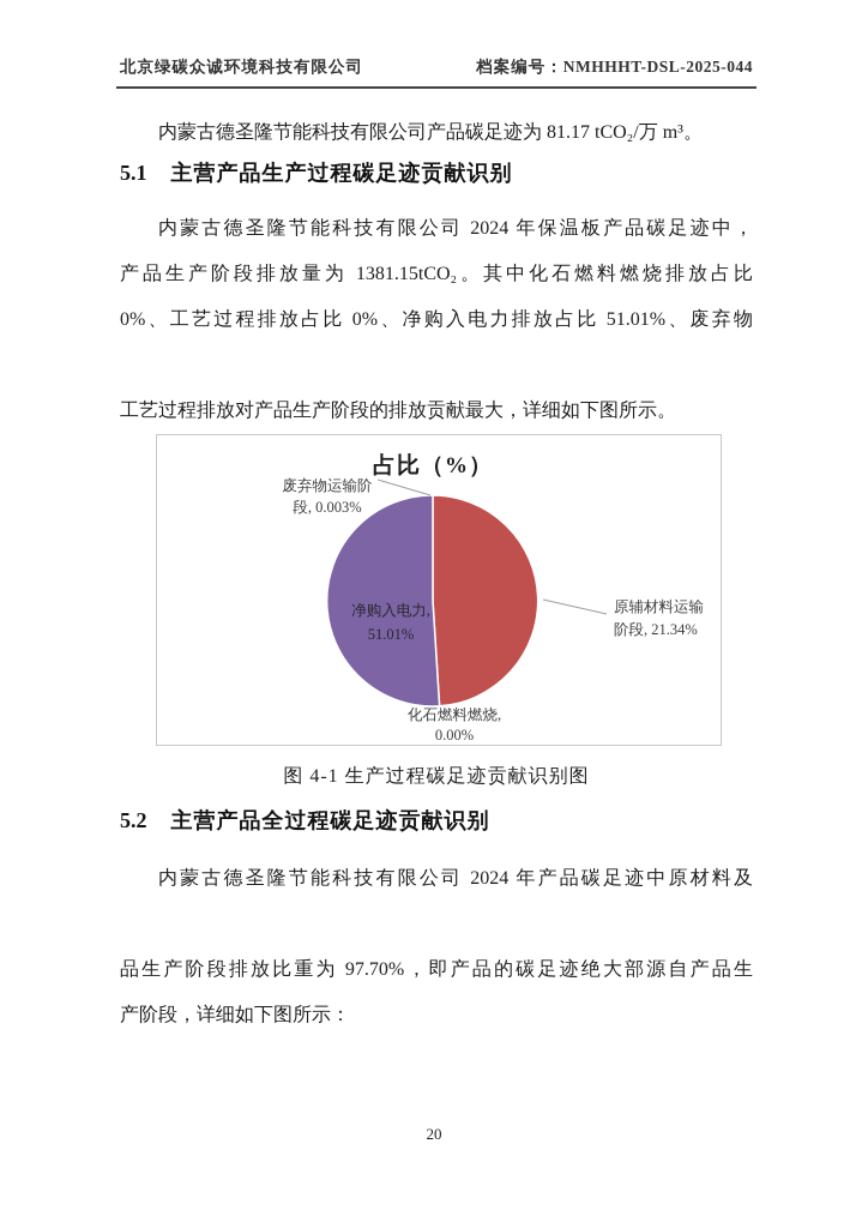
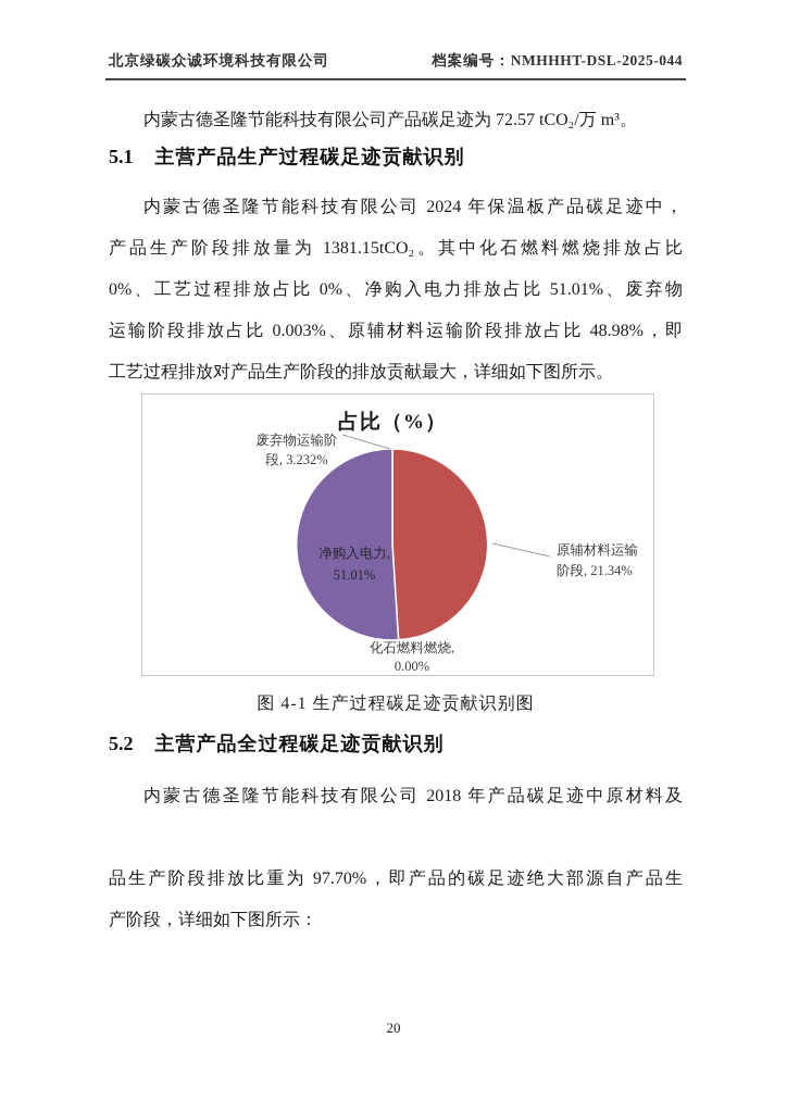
  北京绿碳众诚环境科技有限公司
  档案编号：NMHHHT-DSL-2025-044
- 内蒙古德圣隆节能科技有限公司产品碳足迹为 81.17 tCO₂/万 m³。
+ 内蒙古德圣隆节能科技有限公司产品碳足迹为 72.57 tCO₂/万 m³。
  5.1 主营产品生产过程碳足迹贡献识别
  内蒙古德圣隆节能科技有限公司 2024 年保温板产品碳足迹中，
  产品生产阶段排放量为 1381.15tCO₂。其中化石燃料燃烧排放占比
  0%、工艺过程排放占比 0%、净购入电力排放占比 51.01%、废弃物
+ 运输阶段排放占比 0.003%、原辅材料运输阶段排放占比 48.98%，即
  工艺过程排放对产品生产阶段的排放贡献最大，详细如下图所示。
  占比（%）
  废弃物运输阶
- 段, 0.003%
+ 段, 3.232%
  净购入电力,
  51.01%
  原辅材料运输
  阶段, 21.34%
  化石燃料燃烧,
  0.00%
  图 4-1 生产过程碳足迹贡献识别图
  5.2 主营产品全过程碳足迹贡献识别
- 内蒙古德圣隆节能科技有限公司 2024 年产品碳足迹中原材料及
+ 内蒙古德圣隆节能科技有限公司 2018 年产品碳足迹中原材料及
  品生产阶段排放比重为 97.70%，即产品的碳足迹绝大部源自产品生
  产阶段，详细如下图所示：
  20
